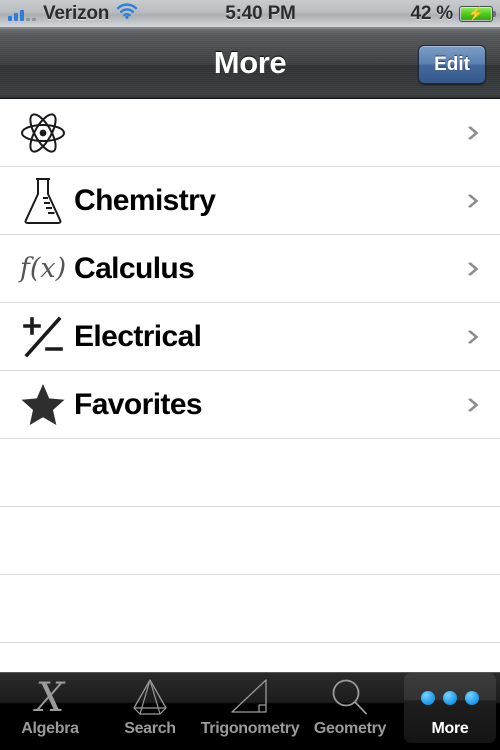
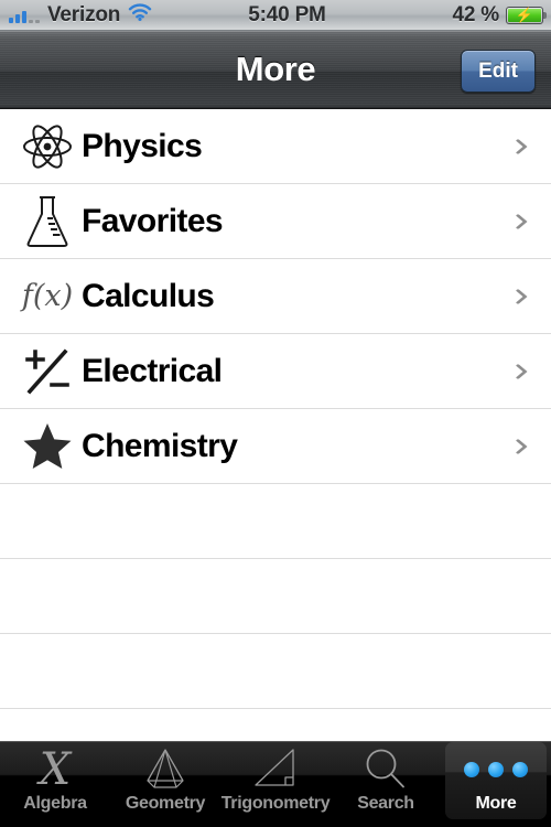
  Verizon
  5:40 PM
  42 %
  ⚡
  More
  Edit
+ Physics
- Chemistry
+ Favorites
  f(x)
  Calculus
  Electrical
- Favorites
+ Chemistry
  X
  Algebra
- Search
+ Geometry
  Trigonometry
- Geometry
+ Search
  More
